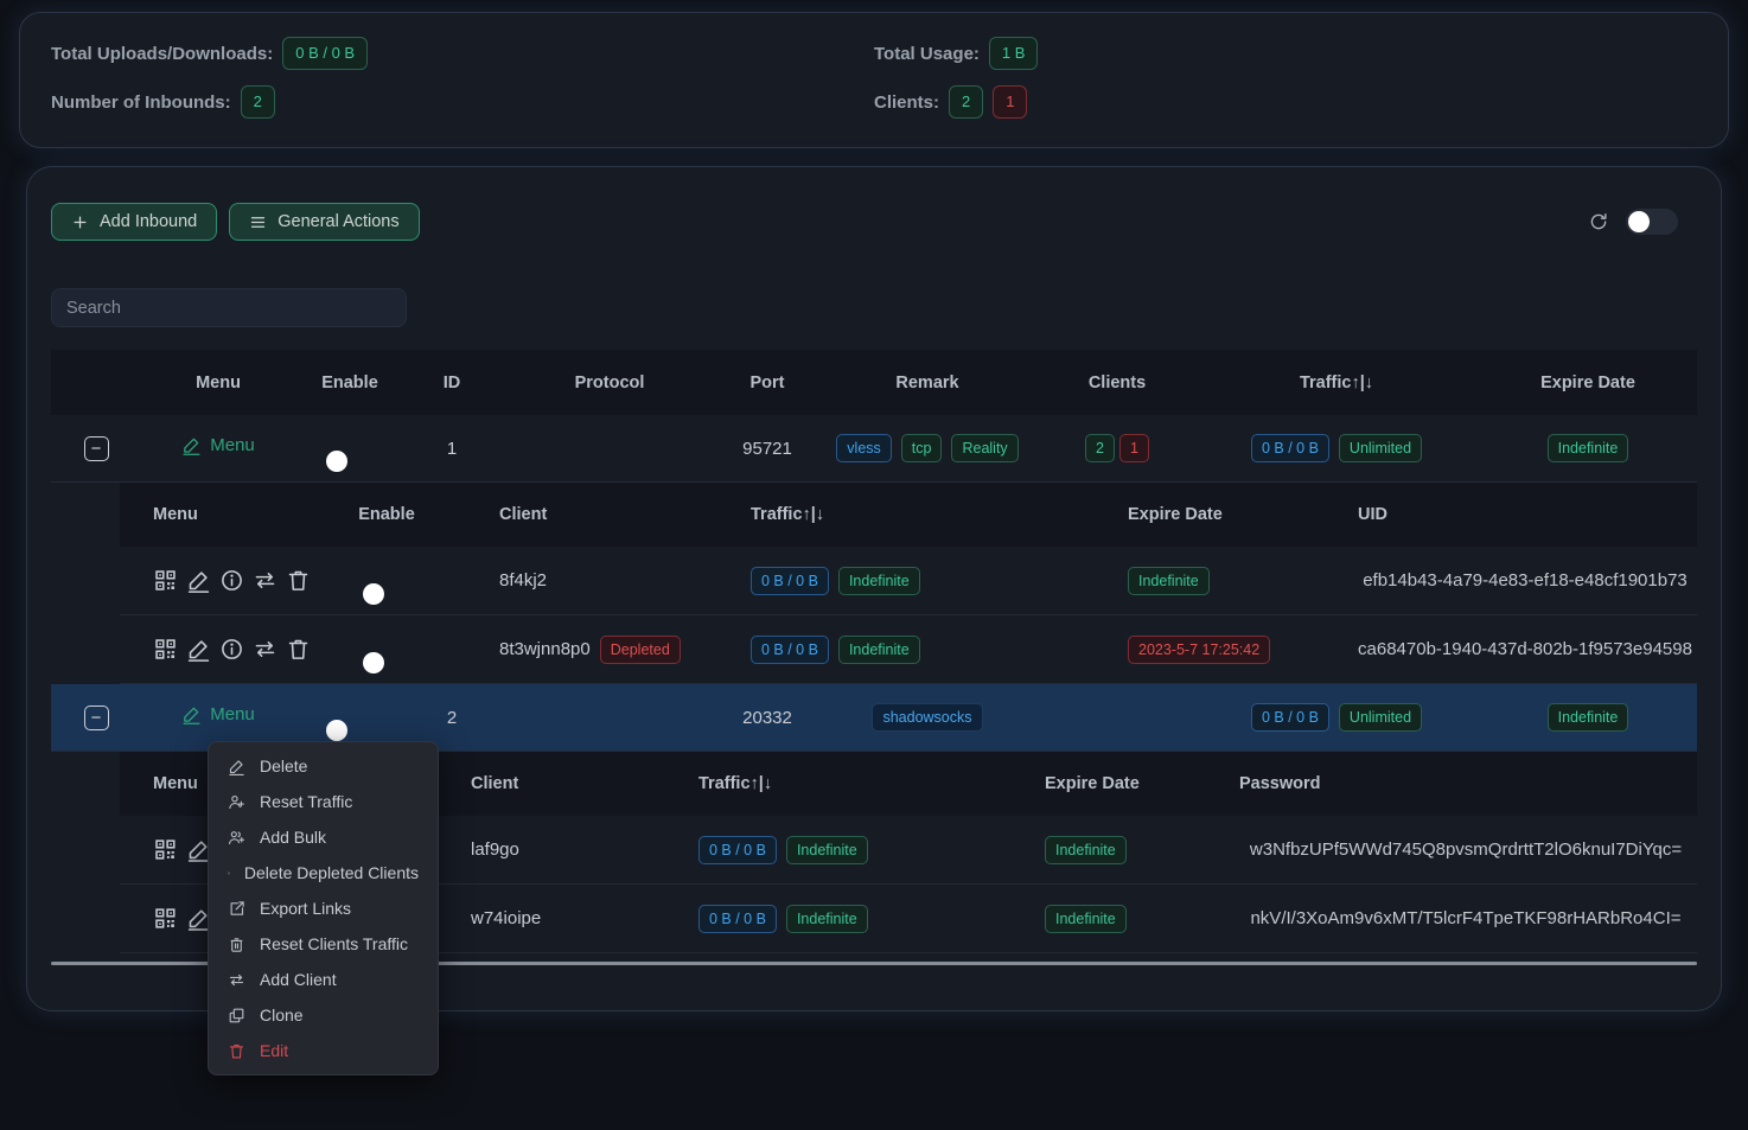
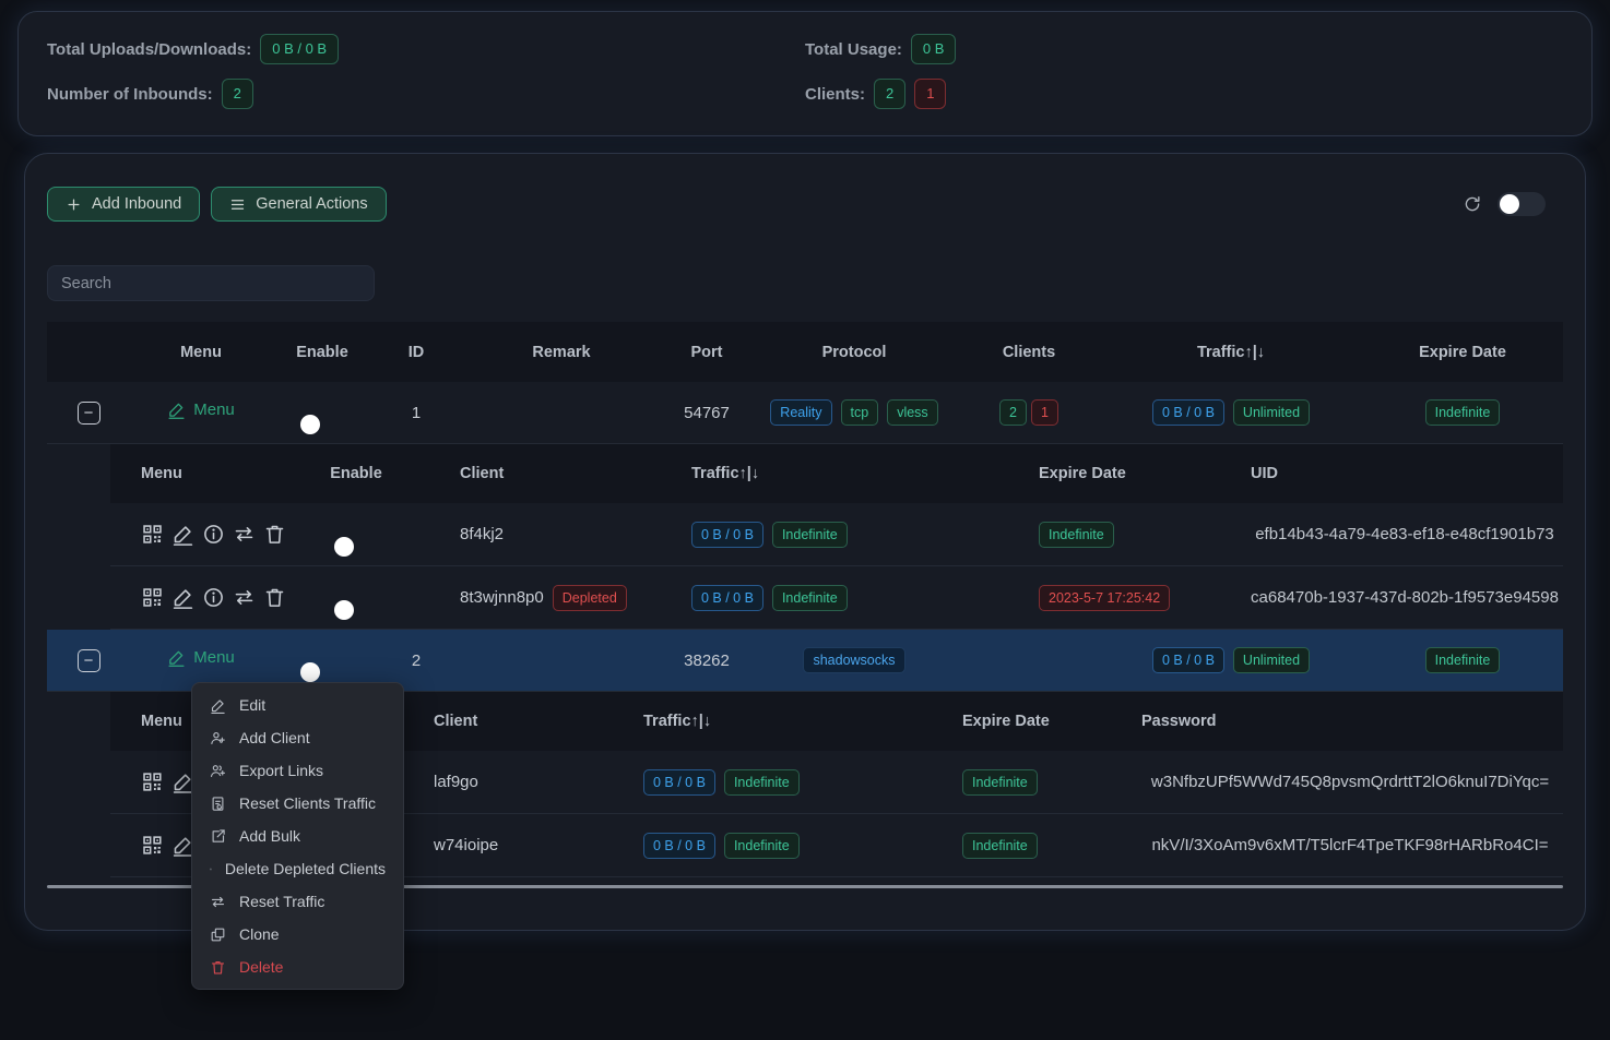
  Total Uploads/Downloads:
  0 B / 0 B
  Number of Inbounds:
  2
  Total Usage:
- 1 B
+ 0 B
  Clients:
  2
  1
  Add Inbound
  General Actions
  Search
  Menu
  Enable
  ID
- Protocol
+ Remark
  Port
- Remark
+ Protocol
  Clients
  Traffic↑|↓
  Expire Date
  −
  Menu
  1
- 95721
+ 54767
- vless
+ Reality
  tcp
- Reality
+ vless
  2
  1
  0 B / 0 B
  Unlimited
  Indefinite
  Menu
  Enable
  Client
  Traffic↑|↓
  Expire Date
  UID
  8f4kj2
  0 B / 0 B
  Indefinite
  Indefinite
  efb14b43-4a79-4e83-ef18-e48cf1901b73
  8t3wjnn8p0
  Depleted
  0 B / 0 B
  Indefinite
  2023-5-7 17:25:42
- ca68470b-1940-437d-802b-1f9573e94598
+ ca68470b-1937-437d-802b-1f9573e94598
  −
  Menu
  2
- 20332
+ 38262
  shadowsocks
  0 B / 0 B
  Unlimited
  Indefinite
  Menu
  Client
  Traffic↑|↓
  Expire Date
  Password
  laf9go
  0 B / 0 B
  Indefinite
  Indefinite
  w3NfbzUPf5WWd745Q8pvsmQrdrttT2lO6knuI7DiYqc=
  w74ioipe
  0 B / 0 B
  Indefinite
  Indefinite
  nkV/I/3XoAm9v6xMT/T5lcrF4TpeTKF98rHARbRo4CI=
- Delete
+ Edit
- Reset Traffic
+ Add Client
- Add Bulk
+ Export Links
- Delete Depleted Clients
+ Reset Clients Traffic
- Export Links
+ Add Bulk
- Reset Clients Traffic
+ Delete Depleted Clients
- Add Client
+ Reset Traffic
  Clone
- Edit
+ Delete
